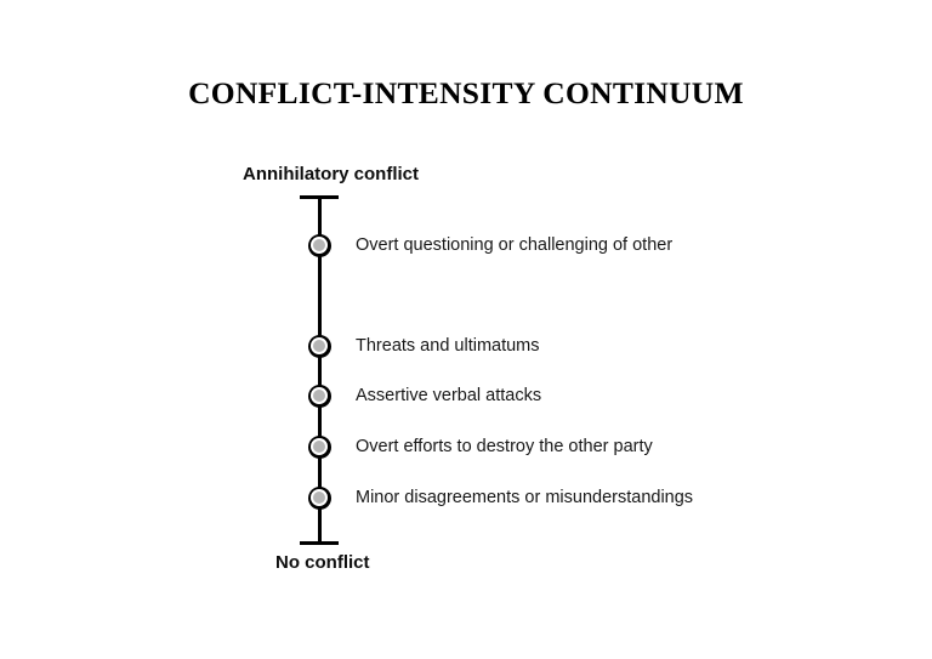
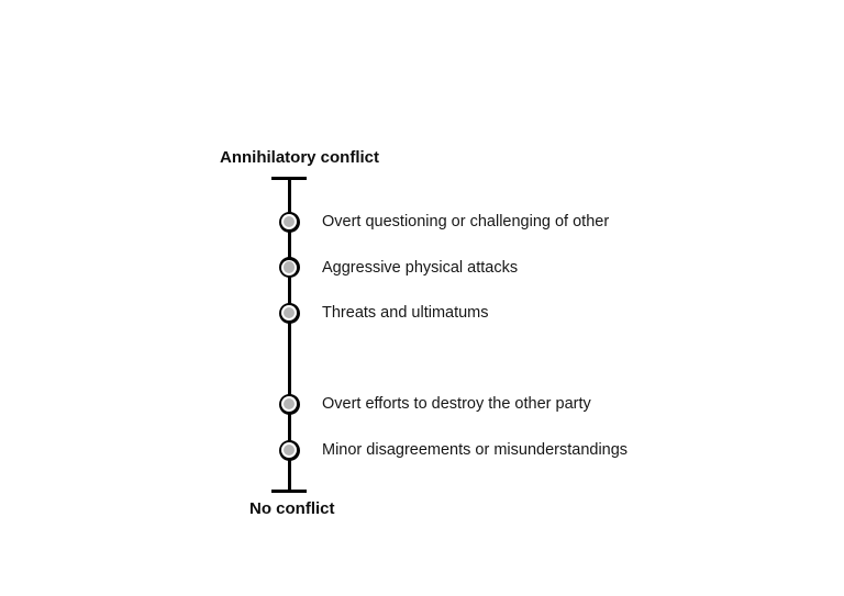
- CONFLICT-INTENSITY CONTINUUM
  Annihilatory conflict
  Overt questioning or challenging of other
+ Aggressive physical attacks
  Threats and ultimatums
- Assertive verbal attacks
  Overt efforts to destroy the other party
  Minor disagreements or misunderstandings
  No conflict
